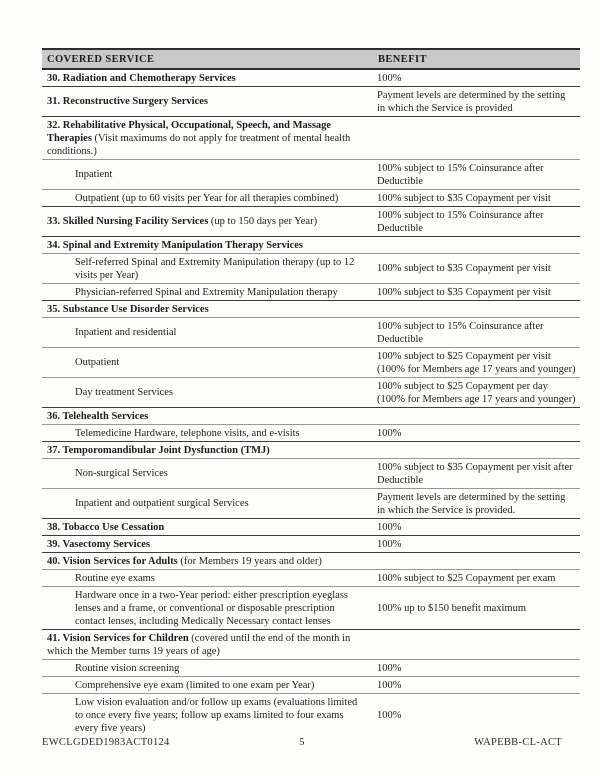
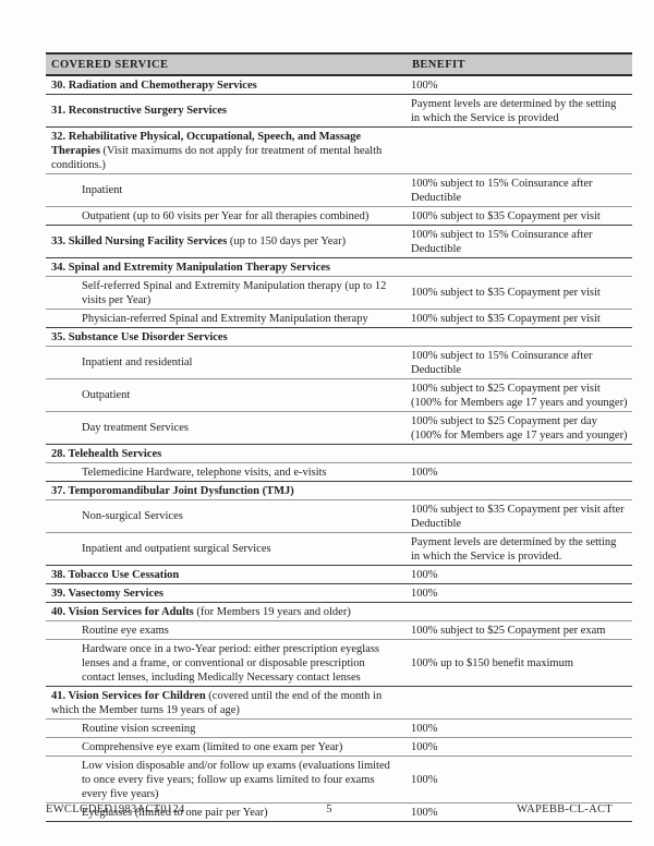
  COVERED SERVICE	BENEFIT
  30. Radiation and Chemotherapy Services	100%
  31. Reconstructive Surgery Services	Payment levels are determined by the setting in which the Service is provided
  32. Rehabilitative Physical, Occupational, Speech, and Massage Therapies (Visit maximums do not apply for treatment of mental health conditions.)
  Inpatient	100% subject to 15% Coinsurance after Deductible
  Outpatient (up to 60 visits per Year for all therapies combined)	100% subject to $35 Copayment per visit
  33. Skilled Nursing Facility Services (up to 150 days per Year)	100% subject to 15% Coinsurance after Deductible
  34. Spinal and Extremity Manipulation Therapy Services
  Self-referred Spinal and Extremity Manipulation therapy (up to 12 visits per Year)	100% subject to $35 Copayment per visit
  Physician-referred Spinal and Extremity Manipulation therapy	100% subject to $35 Copayment per visit
  35. Substance Use Disorder Services
  Inpatient and residential	100% subject to 15% Coinsurance after Deductible
  Outpatient	100% subject to $25 Copayment per visit (100% for Members age 17 years and younger)
  Day treatment Services	100% subject to $25 Copayment per day (100% for Members age 17 years and younger)
- 36. Telehealth Services
+ 28. Telehealth Services
  Telemedicine Hardware, telephone visits, and e-visits	100%
  37. Temporomandibular Joint Dysfunction (TMJ)
  Non-surgical Services	100% subject to $35 Copayment per visit after Deductible
  Inpatient and outpatient surgical Services	Payment levels are determined by the setting in which the Service is provided.
  38. Tobacco Use Cessation	100%
  39. Vasectomy Services	100%
  40. Vision Services for Adults (for Members 19 years and older)
  Routine eye exams	100% subject to $25 Copayment per exam
  Hardware once in a two-Year period: either prescription eyeglass lenses and a frame, or conventional or disposable prescription contact lenses, including Medically Necessary contact lenses	100% up to $150 benefit maximum
  41. Vision Services for Children (covered until the end of the month in which the Member turns 19 years of age)
  Routine vision screening	100%
  Comprehensive eye exam (limited to one exam per Year)	100%
- Low vision evaluation and/or follow up exams (evaluations limited to once every five years; follow up exams limited to four exams every five years)	100%
+ Low vision disposable and/or follow up exams (evaluations limited to once every five years; follow up exams limited to four exams every five years)	100%
+ Eyeglasses (limited to one pair per Year)	100%
  EWCLGDED1983ACT0124
  5
  WAPEBB-CL-ACT
